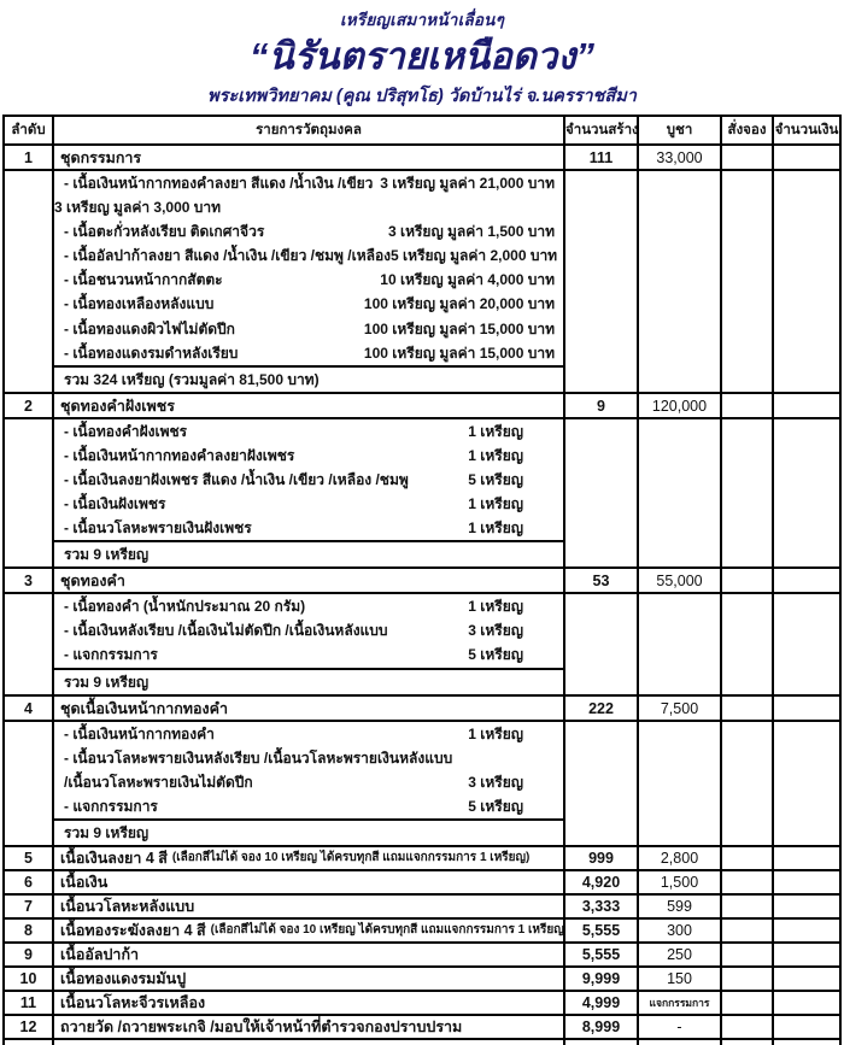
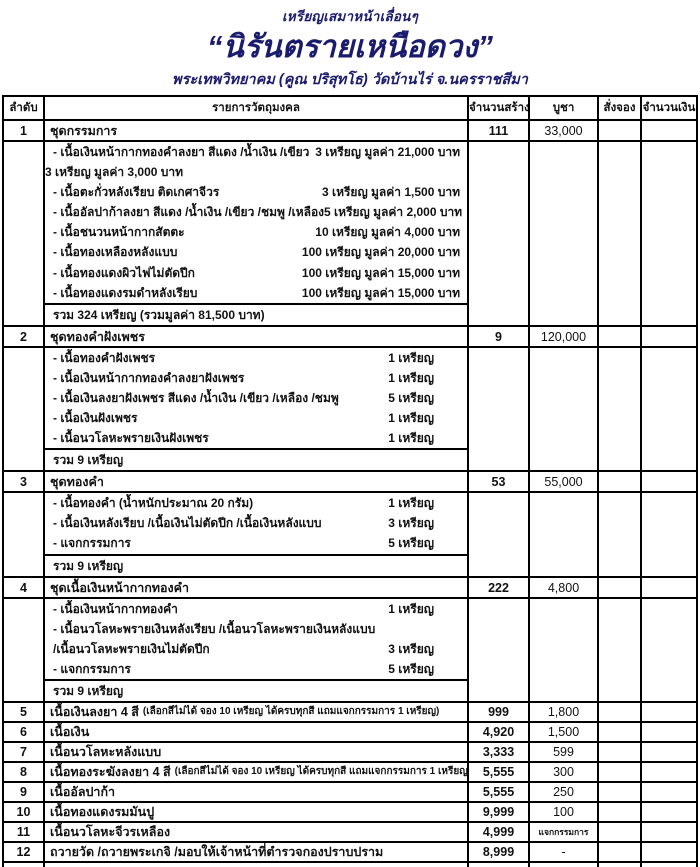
  เหรียญเสมาหน้าเลื่อนๆ
  “นิรันตรายเหนือดวง”
  พระเทพวิทยาคม (คูณ ปริสุทโธ) วัดบ้านไร่ จ.นครราชสีมา
  ลำดับ
  รายการวัตถุมงคล
  จำนวนสร้าง
  บูชา
  สั่งจอง
  จำนวนเงิน
  1
  ชุดกรรมการ
  111
  33,000
  - เนื้อเงินหน้ากากทองคำลงยา สีแดง /น้ำเงิน /เขียว
  3 เหรียญ มูลค่า 21,000 บาท
  3 เหรียญ มูลค่า 3,000 บาท
  - เนื้อตะกั่วหลังเรียบ ติดเกศาจีวร
  3 เหรียญ มูลค่า 1,500 บาท
  - เนื้ออัลปาก้าลงยา สีแดง /น้ำเงิน /เขียว /ชมพู /เหลือง
  5 เหรียญ มูลค่า 2,000 บาท
  - เนื้อชนวนหน้ากากสัตตะ
  10 เหรียญ มูลค่า 4,000 บาท
  - เนื้อทองเหลืองหลังแบบ
  100 เหรียญ มูลค่า 20,000 บาท
  - เนื้อทองแดงผิวไฟไม่ตัดปีก
  100 เหรียญ มูลค่า 15,000 บาท
  - เนื้อทองแดงรมดำหลังเรียบ
  100 เหรียญ มูลค่า 15,000 บาท
  รวม 324 เหรียญ (รวมมูลค่า 81,500 บาท)
  2
  ชุดทองคำฝังเพชร
  9
  120,000
  - เนื้อทองคำฝังเพชร
  1 เหรียญ
  - เนื้อเงินหน้ากากทองคำลงยาฝังเพชร
  1 เหรียญ
  - เนื้อเงินลงยาฝังเพชร สีแดง /น้ำเงิน /เขียว /เหลือง /ชมพู
  5 เหรียญ
  - เนื้อเงินฝังเพชร
  1 เหรียญ
  - เนื้อนวโลหะพรายเงินฝังเพชร
  1 เหรียญ
  รวม 9 เหรียญ
  3
  ชุดทองคำ
  53
  55,000
  - เนื้อทองคำ (น้ำหนักประมาณ 20 กรัม)
  1 เหรียญ
  - เนื้อเงินหลังเรียบ /เนื้อเงินไม่ตัดปีก /เนื้อเงินหลังแบบ
  3 เหรียญ
  - แจกกรรมการ
  5 เหรียญ
  รวม 9 เหรียญ
  4
  ชุดเนื้อเงินหน้ากากทองคำ
  222
- 7,500
+ 4,800
  - เนื้อเงินหน้ากากทองคำ
  1 เหรียญ
  - เนื้อนวโลหะพรายเงินหลังเรียบ /เนื้อนวโลหะพรายเงินหลังแบบ
  /เนื้อนวโลหะพรายเงินไม่ตัดปีก
  3 เหรียญ
  - แจกกรรมการ
  5 เหรียญ
  รวม 9 เหรียญ
  5
  เนื้อเงินลงยา 4 สี
  (เลือกสีไม่ได้ จอง 10 เหรียญ ได้ครบทุกสี แถมแจกกรรมการ 1 เหรียญ)
  999
- 2,800
+ 1,800
  6
  เนื้อเงิน
  4,920
  1,500
  7
  เนื้อนวโลหะหลังแบบ
  3,333
  599
  8
  เนื้อทองระฆังลงยา 4 สี
  (เลือกสีไม่ได้ จอง 10 เหรียญ ได้ครบทุกสี แถมแจกกรรมการ 1 เหรียญ
  5,555
  300
  9
  เนื้ออัลปาก้า
  5,555
  250
  10
  เนื้อทองแดงรมมันปู
  9,999
- 150
+ 100
  11
  เนื้อนวโลหะจีวรเหลือง
  4,999
  แจกกรรมการ
  12
  ถวายวัด /ถวายพระเกจิ /มอบให้เจ้าหน้าที่ตำรวจกองปราบปราม
  8,999
  -
